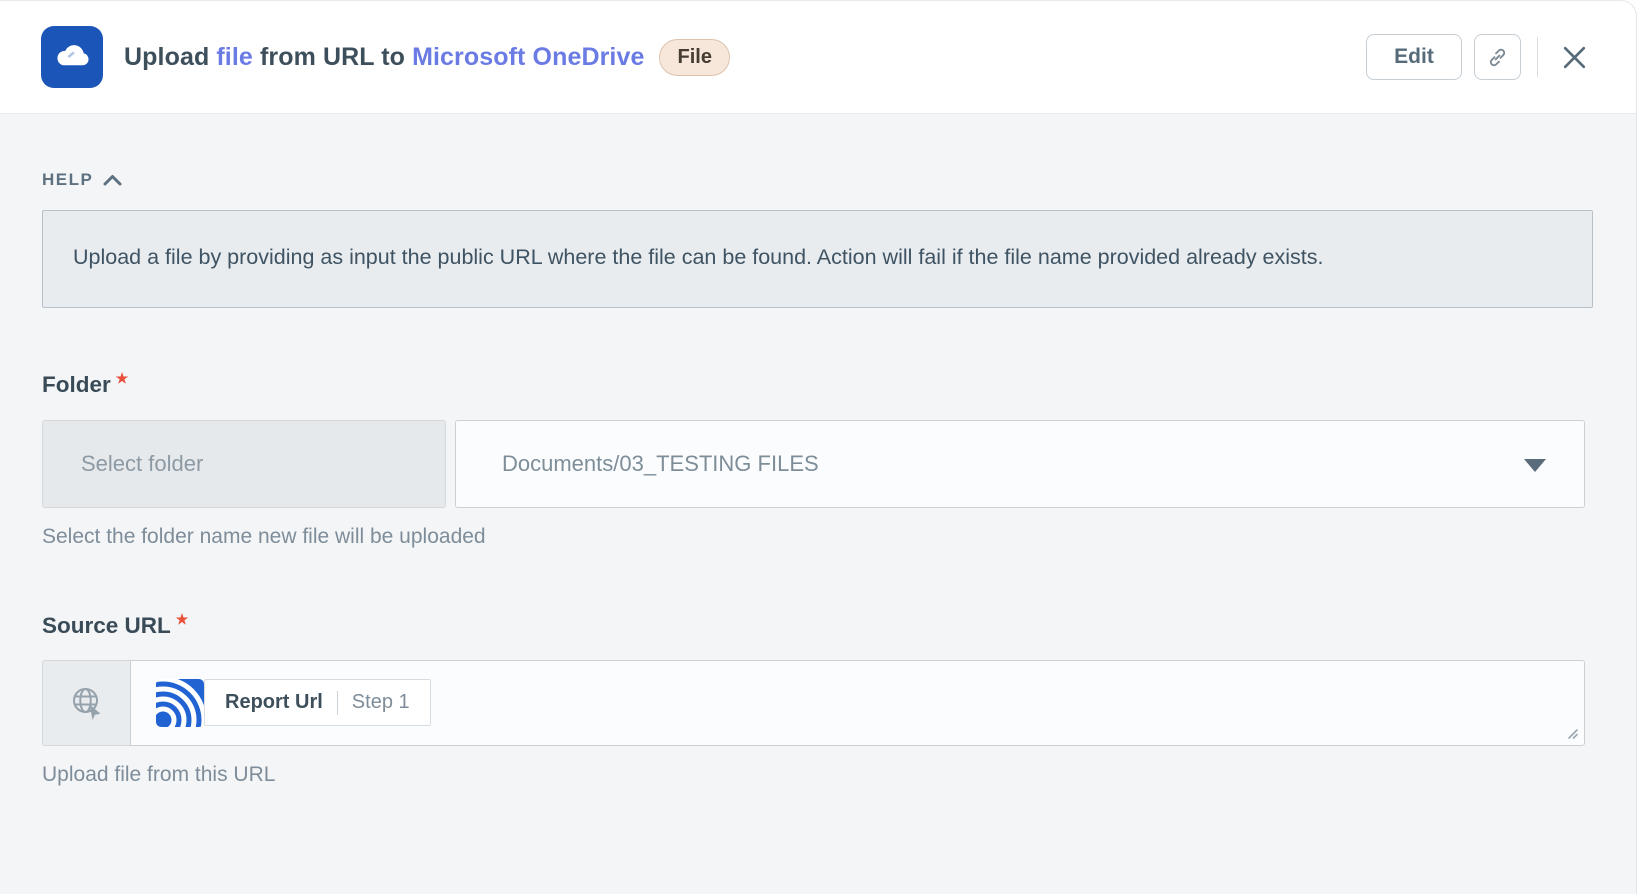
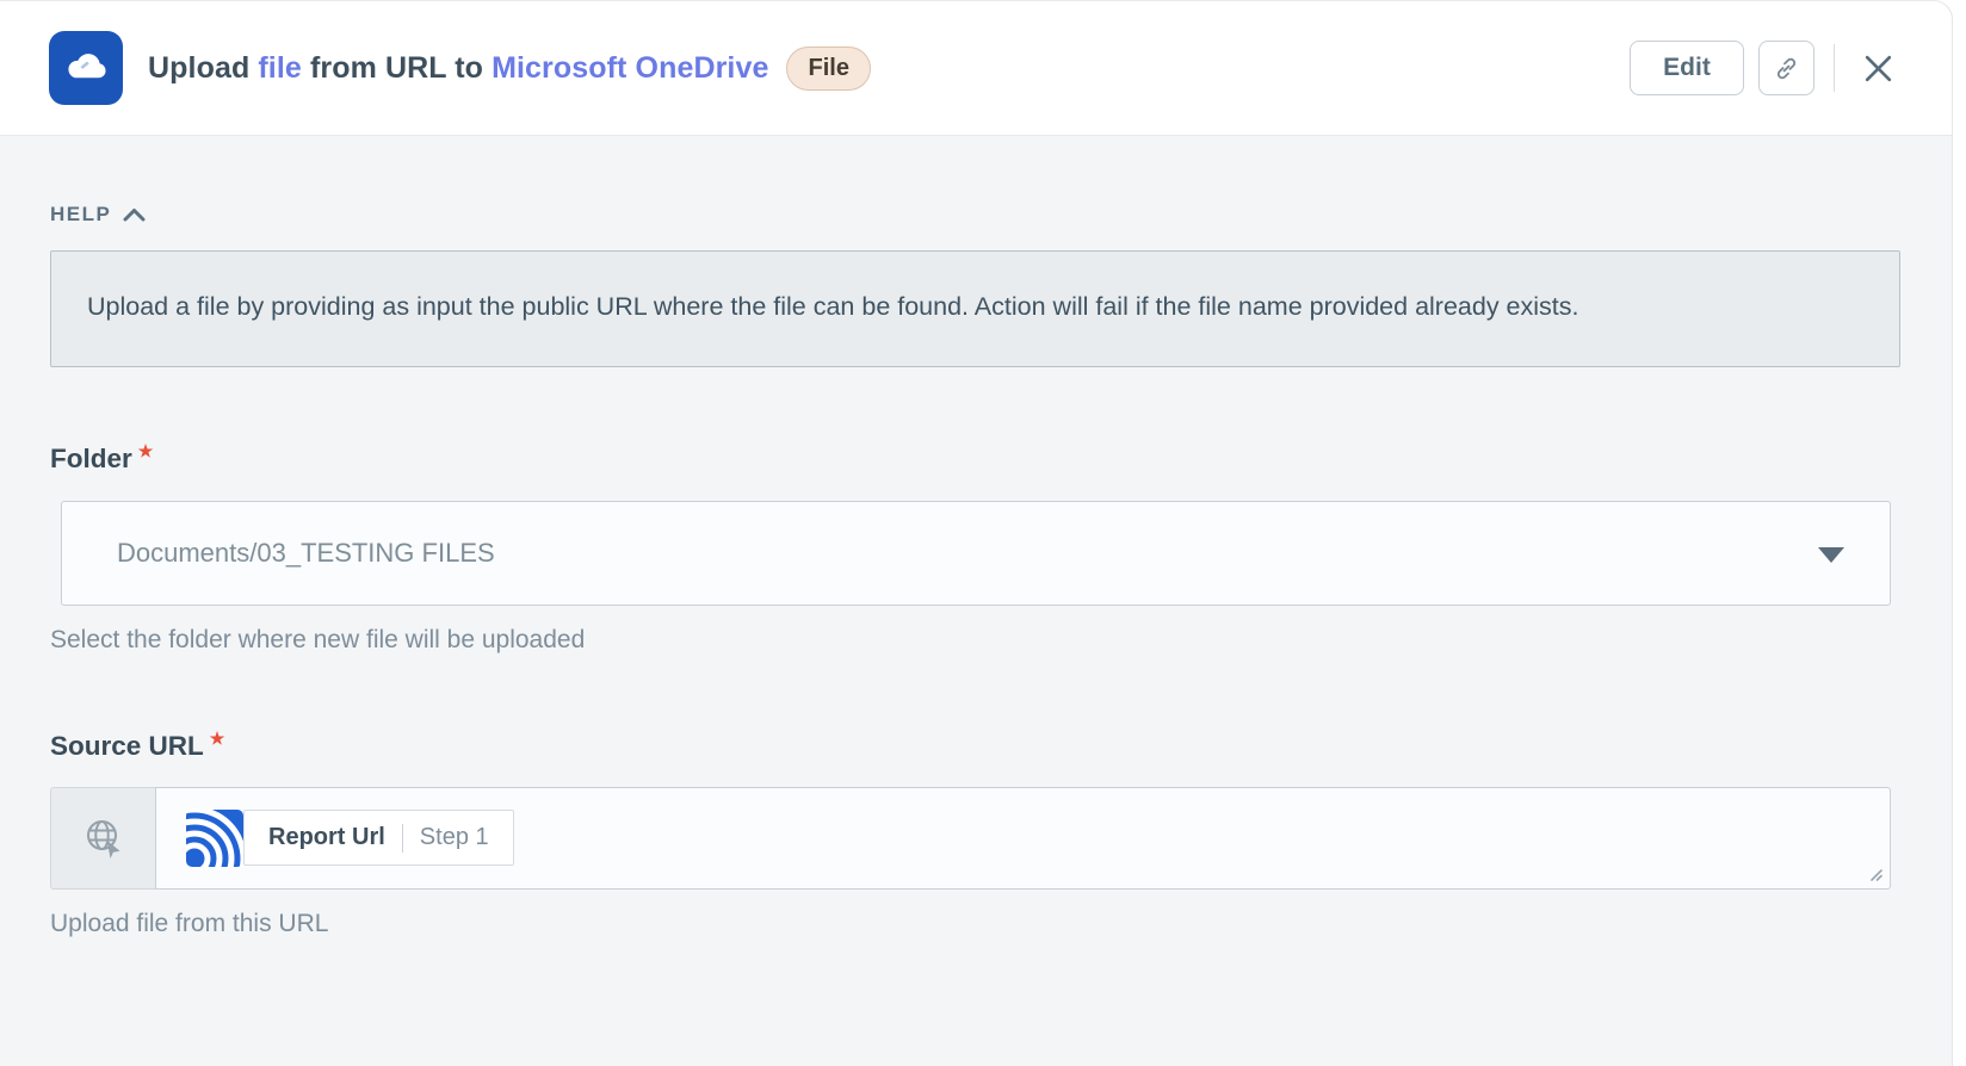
  Upload file from URL to Microsoft OneDrive
  File
  Edit
  HELP
  Upload a file by providing as input the public URL where the file can be found. Action will fail if the file name provided already exists.
  Folder ★
- Select folder
  Documents/03_TESTING FILES
- Select the folder name new file will be uploaded
+ Select the folder where new file will be uploaded
  Source URL ★
  Report Url
  Step 1
  Upload file from this URL
